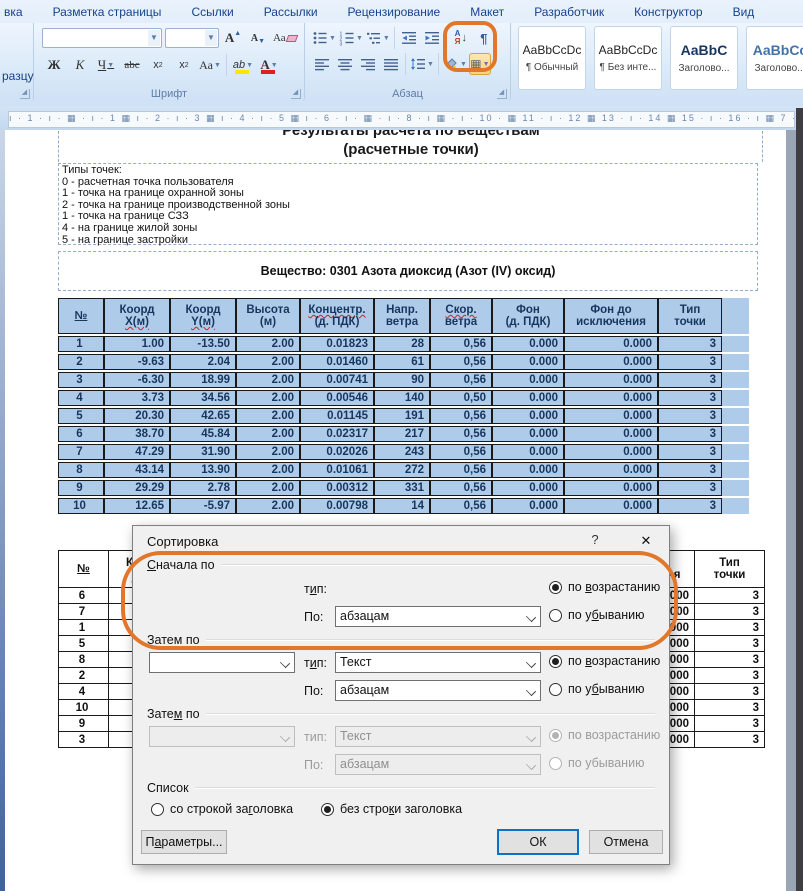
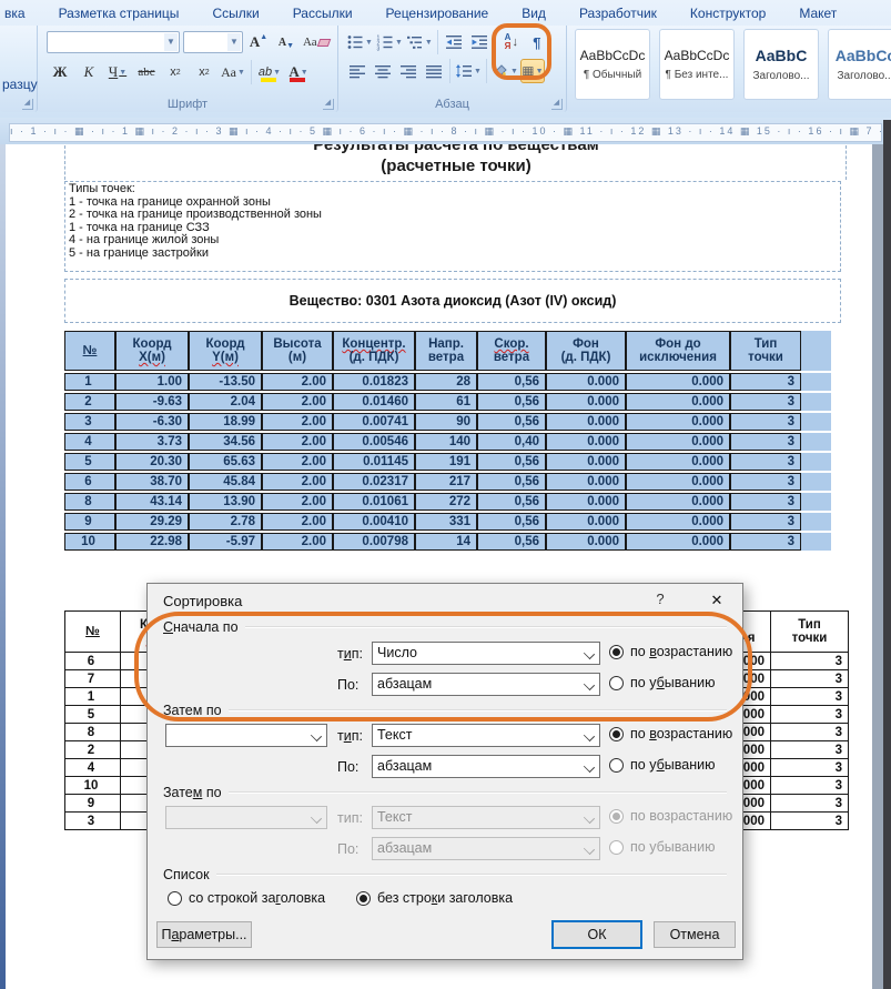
  вка
  Разметка страницы
  Ссылки
  Рассылки
  Рецензирование
- Макет
+ Вид
  Разработчик
  Конструктор
- Вид
+ Макет
  разцу
  ▼
  ▼
  А
  А
  Аа
  Ж
  К
  Ч
  ▼
  abc
  х
  х
  Аа
  ▼
  ab
  А
  ▼
  Шрифт
  А
  Я
  ↓
  ¶
  ▦
  Абзац
  AaBbCcDc
  ¶ Обычный
  AaBbCcDc
  ¶ Без инте...
  AaBbC
  Заголово...
  AaBbC
  Заголово..
  ı · 1 · ı · ▦ · ı · 1 ▦ ı · 2 · ı · 3 ▦ ı · 4 · ı · 5 ▦ ı · 6 · ı · ▦ · ı · 8 · ı ▦ · ı · 10 · ▦ 11 · ı · 12 ▦ 13 · ı · 14 ▦ 15 · ı · 16 · ı ▦ 7 ·
  Результаты расчета по веществам
  (расчетные точки)
  Типы точек:
- 0 - расчетная точка пользователя
  1 - точка на границе охранной зоны
  2 - точка на границе производственной зоны
  1 - точка на границе СЗЗ
  4 - на границе жилой зоны
  5 - на границе застройки
  Вещество: 0301 Азота диоксид (Азот (IV) оксид)
  №	КоордХ(м)	КоордY(м)	Высота(м)	Концентр.(д. ПДК)	Напр.ветра	Скор.ветра	Фон(д. ПДК)	Фон доисключения	Типточки
  1	1.00	-13.50	2.00	0.01823	28	0,56	0.000	0.000	3
  2	-9.63	2.04	2.00	0.01460	61	0,56	0.000	0.000	3
  3	-6.30	18.99	2.00	0.00741	90	0,56	0.000	0.000	3
- 4	3.73	34.56	2.00	0.00546	140	0,50	0.000	0.000	3
+ 4	3.73	34.56	2.00	0.00546	140	0,40	0.000	0.000	3
- 5	20.30	42.65	2.00	0.01145	191	0,56	0.000	0.000	3
+ 5	20.30	65.63	2.00	0.01145	191	0,56	0.000	0.000	3
  6	38.70	45.84	2.00	0.02317	217	0,56	0.000	0.000	3
- 7	47.29	31.90	2.00	0.02026	243	0,56	0.000	0.000	3
  8	43.14	13.90	2.00	0.01061	272	0,56	0.000	0.000	3
- 9	29.29	2.78	2.00	0.00312	331	0,56	0.000	0.000	3
+ 9	29.29	2.78	2.00	0.00410	331	0,56	0.000	0.000	3
- 10	12.65	-5.97	2.00	0.00798	14	0,56	0.000	0.000	3
+ 10	22.98	-5.97	2.00	0.00798	14	0,56	0.000	0.000	3
  6								000	3
  7								000	3
  1								000	3
  5								000	3
  8								000	3
  2								000	3
  4								000	3
  10								000	3
  9								000	3
  3								000	3
  Сортировка
  ?
  ✕
  Сначала по
  тип:
+ Число
  По:
  абзацам
  по возрастанию
  по убыванию
  Затем по
  тип:
  Текст
  По:
  абзацам
  по возрастанию
  по убыванию
  Затем по
  тип:
  Текст
  По:
  абзацам
  по возрастанию
  по убыванию
  Список
  со строкой заголовка
  без строки заголовка
  Параметры...
  ОК
  Отмена
